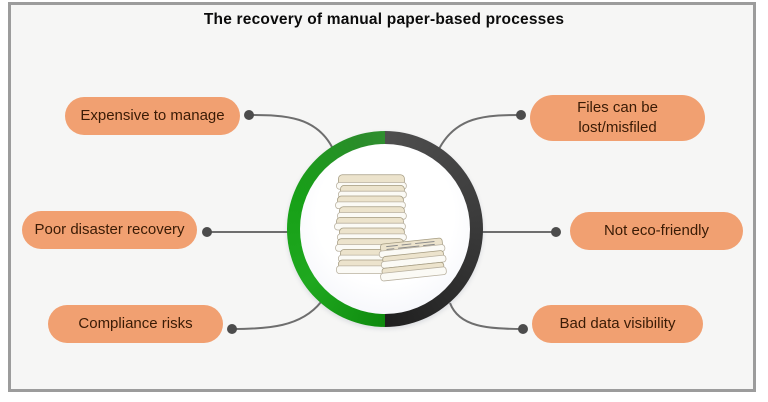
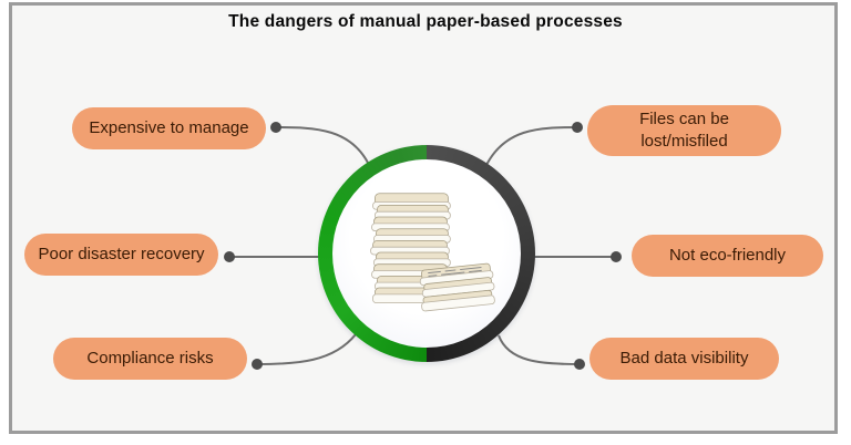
- The recovery of manual paper-based processes
+ The dangers of manual paper-based processes
  Expensive to manage
  Poor disaster recovery
  Compliance risks
  Files can be lost/misfiled
  Not eco-friendly
  Bad data visibility
